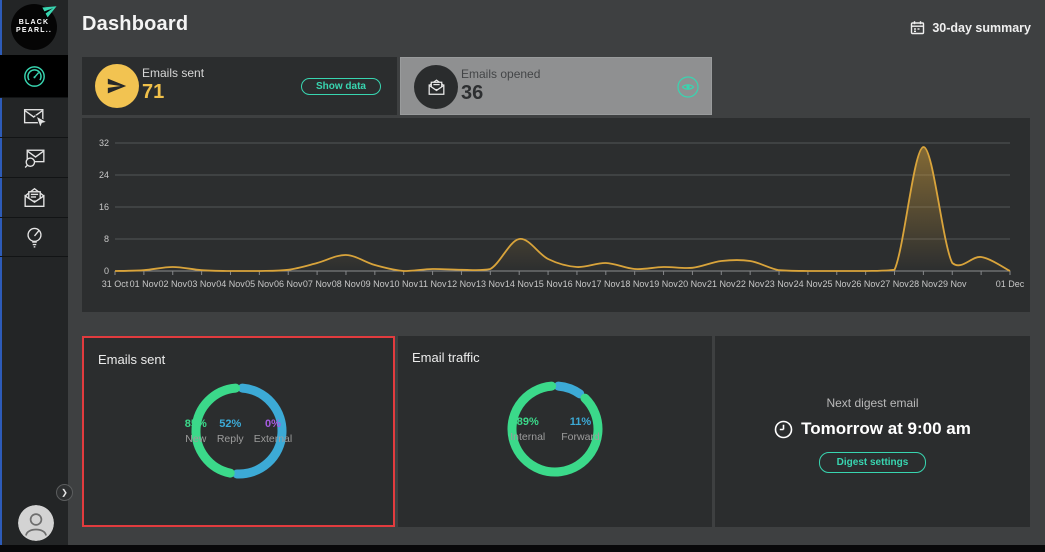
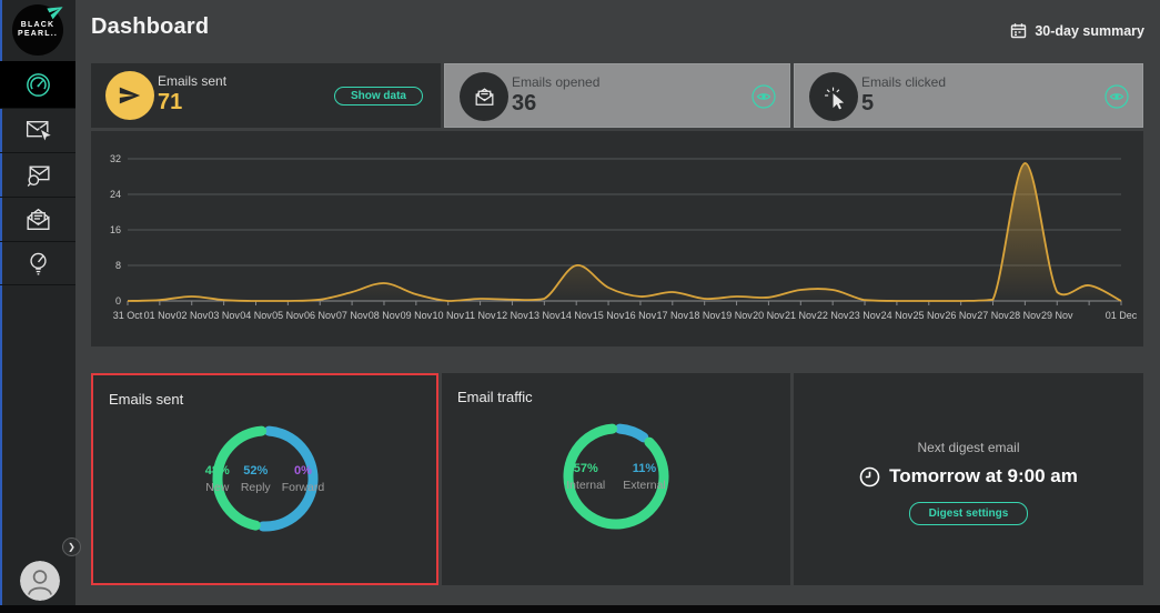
  ❯
  Dashboard
  30-day summary
  Emails sent
  71
  Show data
  Emails opened
  36
+ Emails clicked
+ 5
  0
  8
  16
  24
  32
  31 Oct
  01 Nov
  02 Nov
  03 Nov
  04 Nov
  05 Nov
  06 Nov
  07 Nov
  08 Nov
  09 Nov
  10 Nov
  11 Nov
  12 Nov
  13 Nov
  14 Nov
  15 Nov
  16 Nov
  17 Nov
  18 Nov
  19 Nov
  20 Nov
  21 Nov
  22 Nov
  23 Nov
  24 Nov
  25 Nov
  26 Nov
  27 Nov
  28 Nov
  29 Nov
  01 Dec
  Emails sent
- 85%
+ 48%
  New
  52%
  Reply
  0%
- External
+ Forward
  Email traffic
- 89%
+ 57%
  Internal
  11%
- Forward
+ External
  Next digest email
  Tomorrow at 9:00 am
  Digest settings
